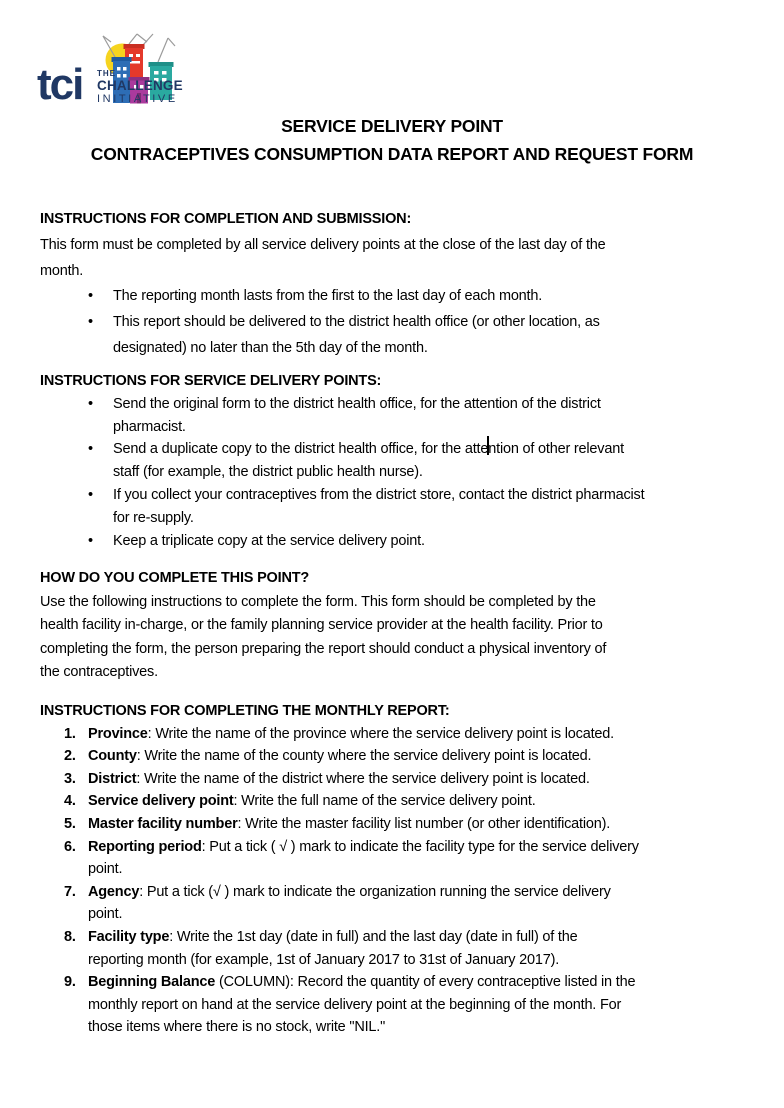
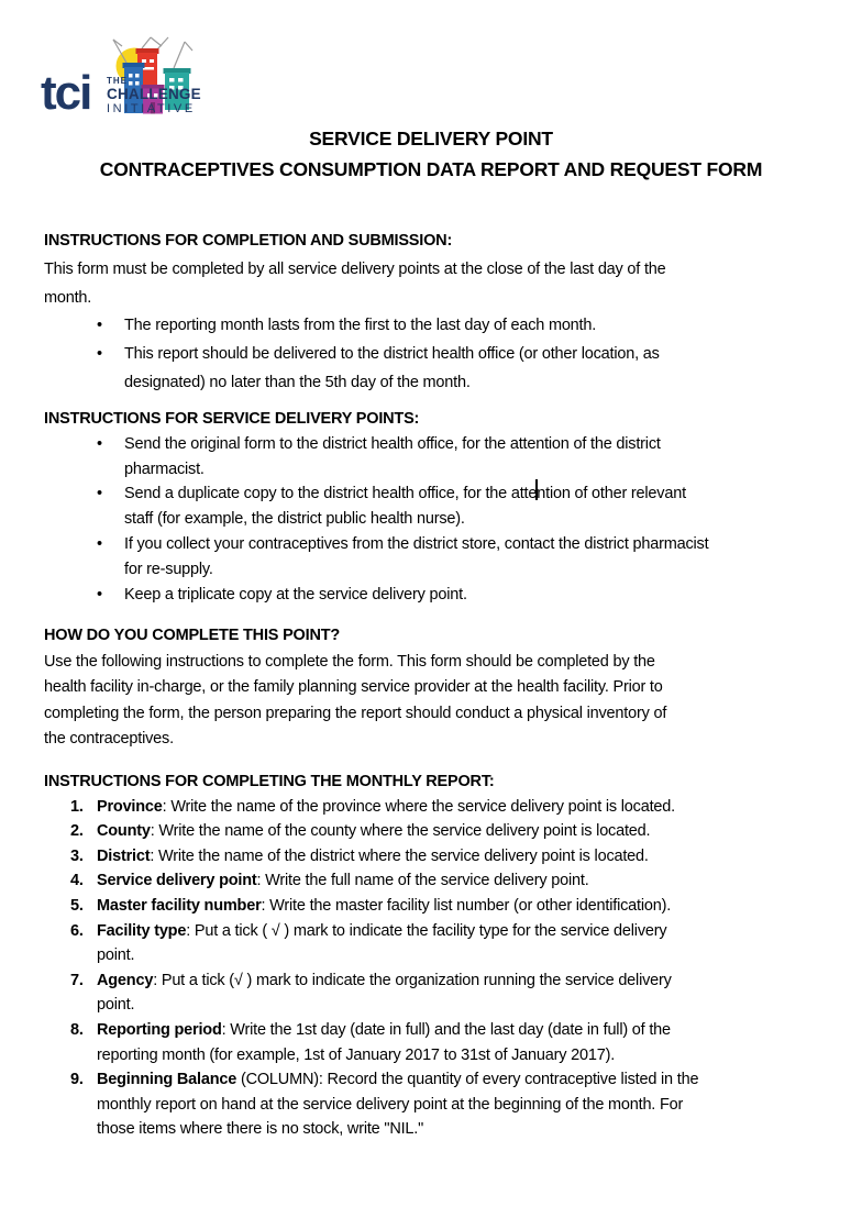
  tci
  THE
  CHALLENGE
  INITIATIVE
  SERVICE DELIVERY POINT
  CONTRACEPTIVES CONSUMPTION DATA REPORT AND REQUEST FORM
  INSTRUCTIONS FOR COMPLETION AND SUBMISSION:
  This form must be completed by all service delivery points at the close of the last day of the
  month.
  •
  The reporting month lasts from the first to the last day of each month.
  •
  This report should be delivered to the district health office (or other location, as
  designated) no later than the 5th day of the month.
  INSTRUCTIONS FOR SERVICE DELIVERY POINTS:
  •
  Send the original form to the district health office, for the attention of the district
  pharmacist.
  •
  Send a duplicate copy to the district health office, for the attention of other relevant
  staff (for example, the district public health nurse).
  •
  If you collect your contraceptives from the district store, contact the district pharmacist
  for re-supply.
  •
  Keep a triplicate copy at the service delivery point.
  HOW DO YOU COMPLETE THIS POINT?
  Use the following instructions to complete the form. This form should be completed by the
  health facility in-charge, or the family planning service provider at the health facility. Prior to
  completing the form, the person preparing the report should conduct a physical inventory of
  the contraceptives.
  INSTRUCTIONS FOR COMPLETING THE MONTHLY REPORT:
  1.
  Province: Write the name of the province where the service delivery point is located.
  2.
  County: Write the name of the county where the service delivery point is located.
  3.
  District: Write the name of the district where the service delivery point is located.
  4.
  Service delivery point: Write the full name of the service delivery point.
  5.
  Master facility number: Write the master facility list number (or other identification).
  6.
- Reporting period: Put a tick ( √ ) mark to indicate the facility type for the service delivery
+ Facility type: Put a tick ( √ ) mark to indicate the facility type for the service delivery
  point.
  7.
  Agency: Put a tick (√ ) mark to indicate the organization running the service delivery
  point.
  8.
- Facility type: Write the 1st day (date in full) and the last day (date in full) of the
+ Reporting period: Write the 1st day (date in full) and the last day (date in full) of the
  reporting month (for example, 1st of January 2017 to 31st of January 2017).
  9.
  Beginning Balance (COLUMN): Record the quantity of every contraceptive listed in the
  monthly report on hand at the service delivery point at the beginning of the month. For
  those items where there is no stock, write "NIL."
